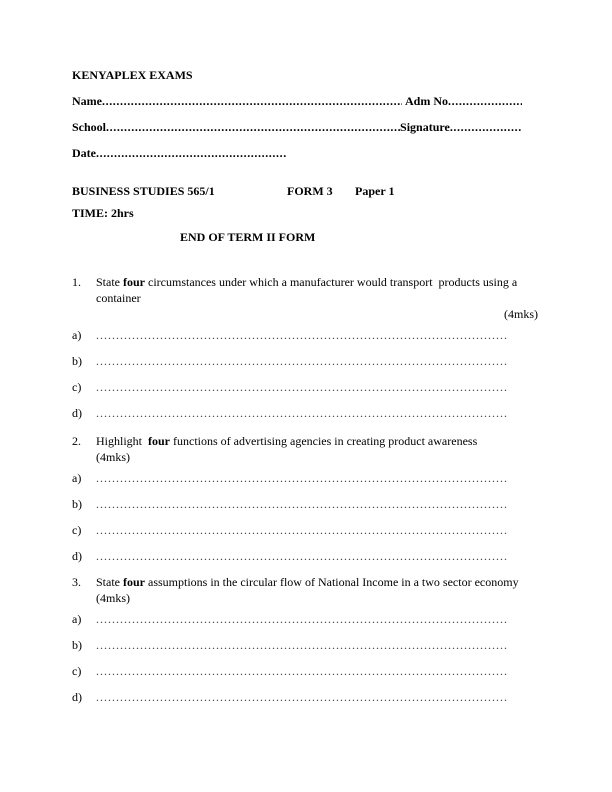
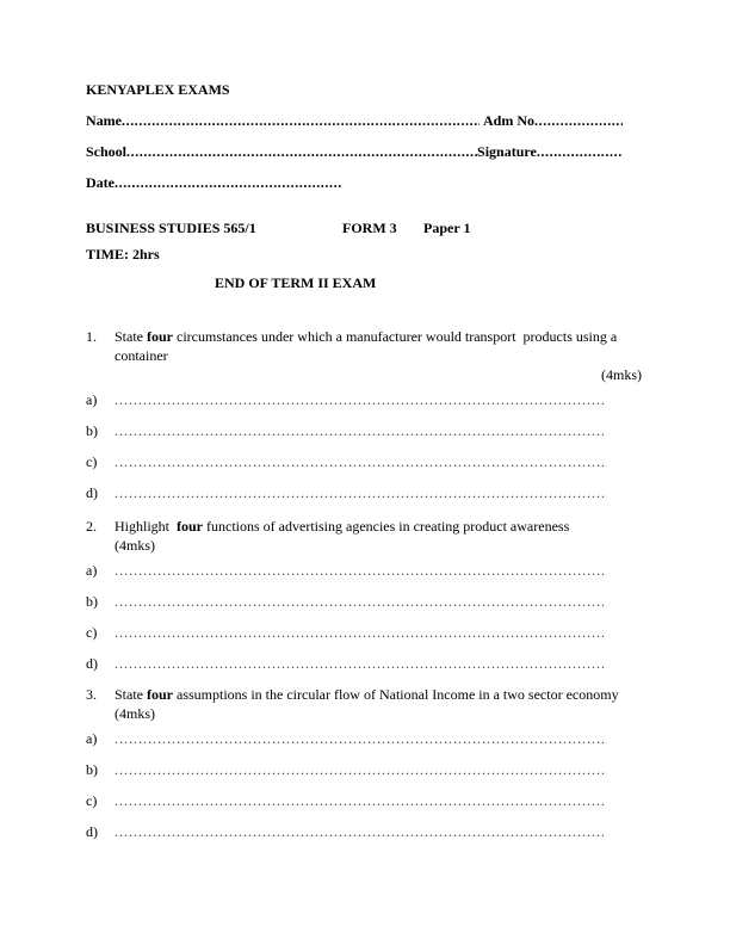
  KENYAPLEX EXAMS
  Name
  Adm No
  School
  Signature
  Date
  BUSINESS STUDIES 565/1
  FORM 3
  Paper 1
  TIME: 2hrs
- END OF TERM II FORM
+ END OF TERM II EXAM
  1.
  State four circumstances under which a manufacturer would transport products using a
  container
  (4mks)
  a)
  b)
  c)
  d)
  2.
  Highlight four functions of advertising agencies in creating product awareness
  (4mks)
  a)
  b)
  c)
  d)
  3.
  State four assumptions in the circular flow of National Income in a two sector economy
  (4mks)
  a)
  b)
  c)
  d)
